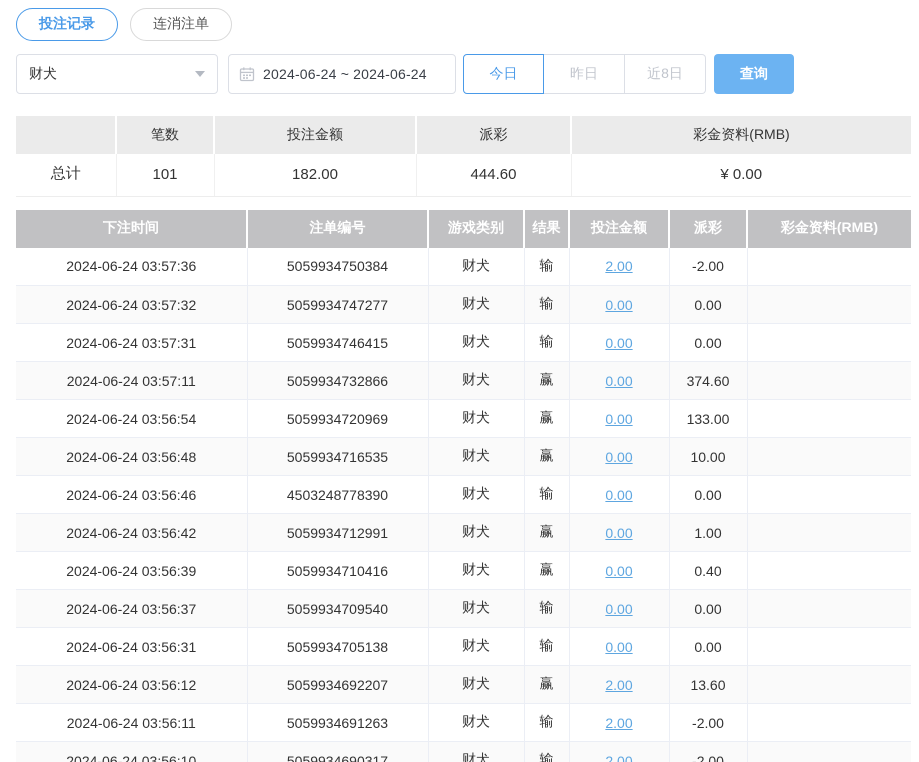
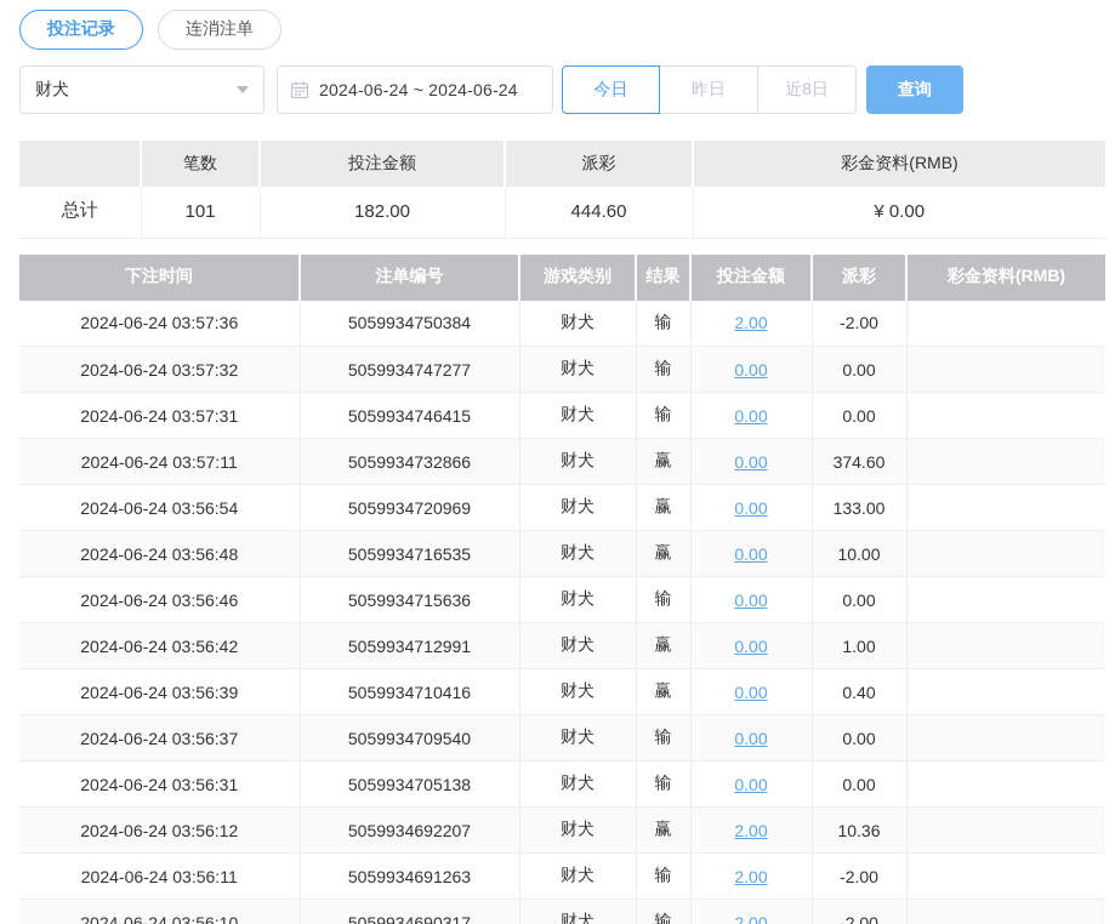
  投注记录
  连消注单
  财犬
  2024-06-24 ~ 2024-06-24
  今日
  昨日
  近8日
  查询
  	笔数	投注金额	派彩	彩金资料(RMB)
  总计	101	182.00	444.60	¥ 0.00
  下注时间	注单编号	游戏类别	结果	投注金额	派彩	彩金资料(RMB)
  2024-06-24 03:57:36	5059934750384	财犬	输	2.00	-2.00
  2024-06-24 03:57:32	5059934747277	财犬	输	0.00	0.00
  2024-06-24 03:57:31	5059934746415	财犬	输	0.00	0.00
  2024-06-24 03:57:11	5059934732866	财犬	赢	0.00	374.60
  2024-06-24 03:56:54	5059934720969	财犬	赢	0.00	133.00
  2024-06-24 03:56:48	5059934716535	财犬	赢	0.00	10.00
- 2024-06-24 03:56:46	4503248778390	财犬	输	0.00	0.00
+ 2024-06-24 03:56:46	5059934715636	财犬	输	0.00	0.00
  2024-06-24 03:56:42	5059934712991	财犬	赢	0.00	1.00
  2024-06-24 03:56:39	5059934710416	财犬	赢	0.00	0.40
  2024-06-24 03:56:37	5059934709540	财犬	输	0.00	0.00
  2024-06-24 03:56:31	5059934705138	财犬	输	0.00	0.00
- 2024-06-24 03:56:12	5059934692207	财犬	赢	2.00	13.60
+ 2024-06-24 03:56:12	5059934692207	财犬	赢	2.00	10.36
  2024-06-24 03:56:11	5059934691263	财犬	输	2.00	-2.00
  2024-06-24 03:56:10	5059934690317	财犬	输	2.00	-2.00
